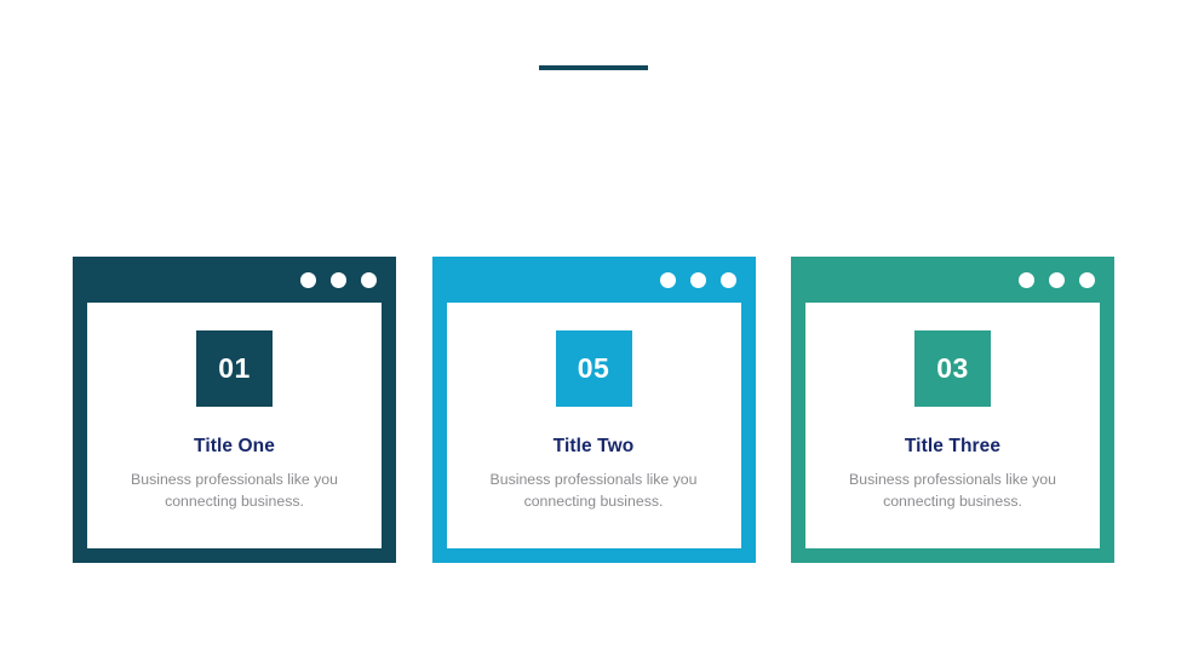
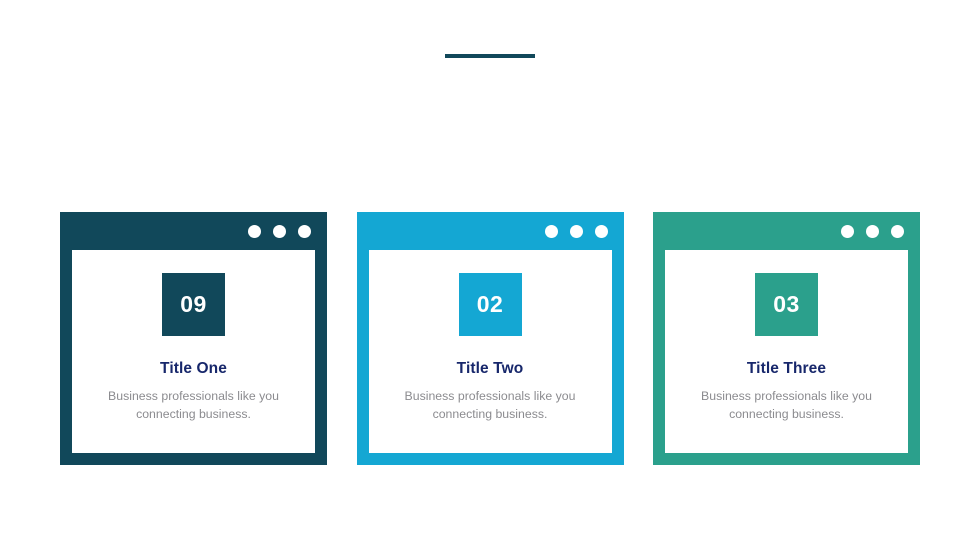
- 01
+ 09
  Title One
  Business professionals like you connecting business.
- 05
+ 02
  Title Two
  Business professionals like you connecting business.
  03
  Title Three
  Business professionals like you connecting business.
